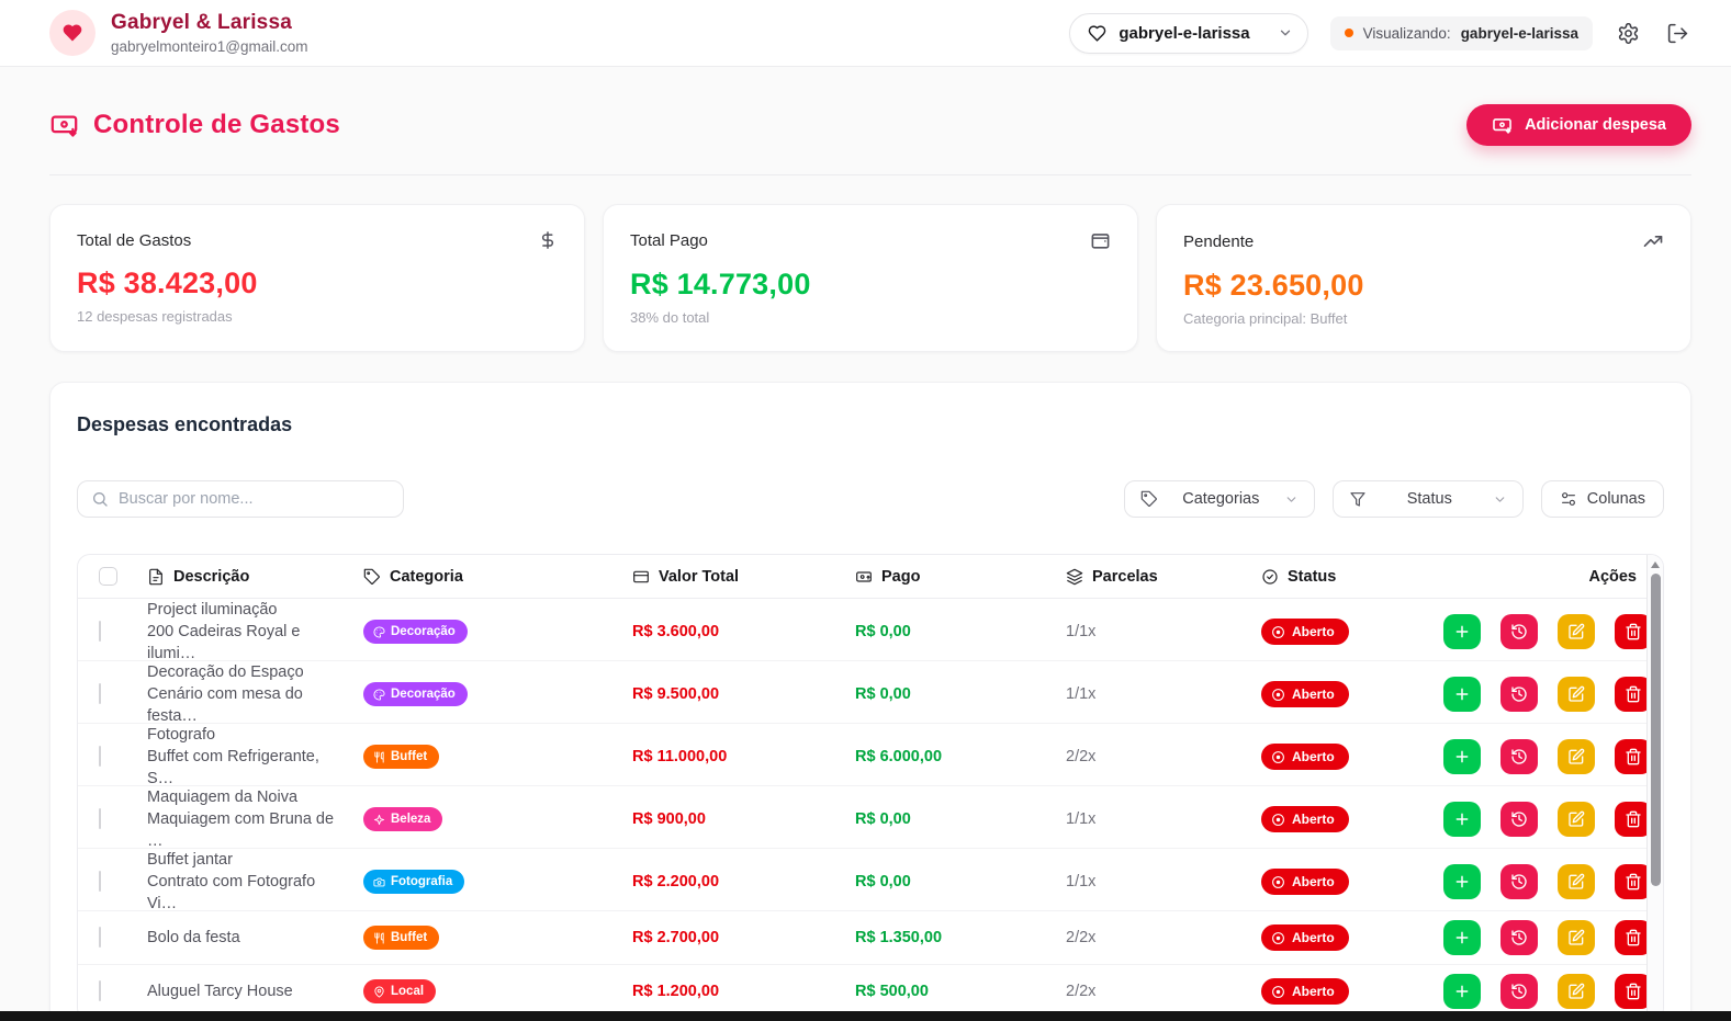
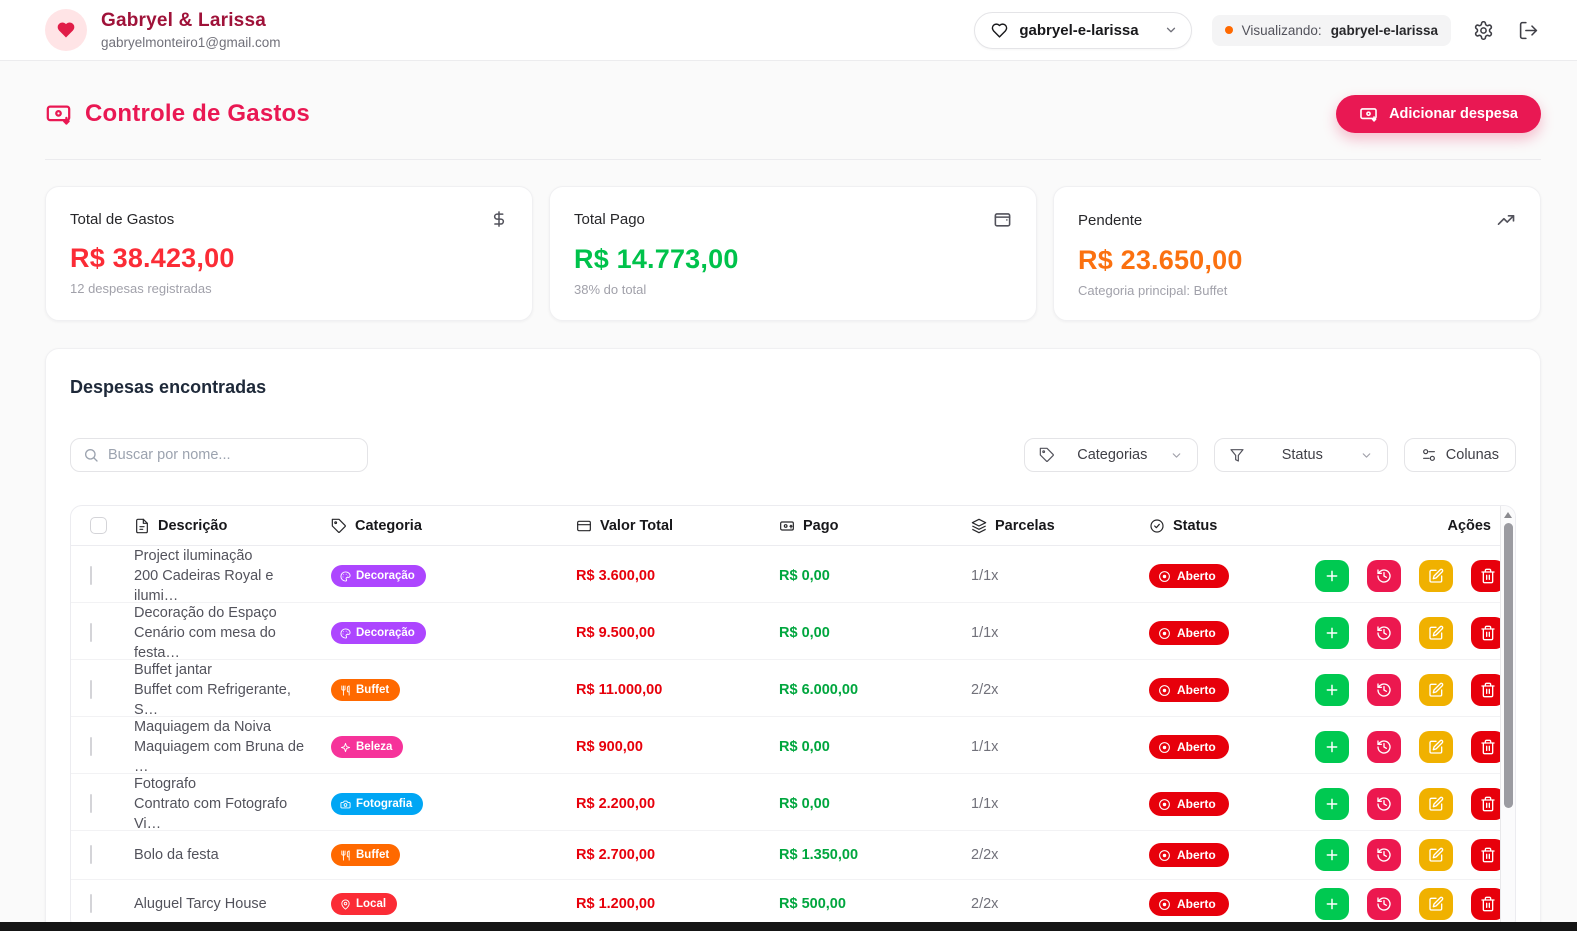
  Gabryel & Larissa
  gabryelmonteiro1@gmail.com
  gabryel-e-larissa
  Visualizando:
  gabryel-e-larissa
  Controle de Gastos
  Adicionar despesa
  Total de Gastos
  R$ 38.423,00
  12 despesas registradas
  Total Pago
  R$ 14.773,00
  38% do total
  Pendente
  R$ 23.650,00
  Categoria principal: Buffet
  Despesas encontradas
  Buscar por nome...
  Categorias
  Status
  Colunas
  Descrição
  Categoria
  Valor Total
  Pago
  Parcelas
  Status
  Ações
  Project iluminação
  200 Cadeiras Royal e ilumi…
  Decoração
  R$ 3.600,00
  R$ 0,00
  1/1x
  Aberto
  Decoração do Espaço
  Cenário com mesa do festa…
  Decoração
  R$ 9.500,00
  R$ 0,00
  1/1x
  Aberto
- Fotografo
+ Buffet jantar
  Buffet com Refrigerante, S…
  Buffet
  R$ 11.000,00
  R$ 6.000,00
  2/2x
  Aberto
  Maquiagem da Noiva
  Maquiagem com Bruna de …
  Beleza
  R$ 900,00
  R$ 0,00
  1/1x
  Aberto
- Buffet jantar
+ Fotografo
  Contrato com Fotografo Vi…
  Fotografia
  R$ 2.200,00
  R$ 0,00
  1/1x
  Aberto
  Bolo da festa
  Buffet
  R$ 2.700,00
  R$ 1.350,00
  2/2x
  Aberto
  Aluguel Tarcy House
  Local
  R$ 1.200,00
  R$ 500,00
  2/2x
  Aberto
